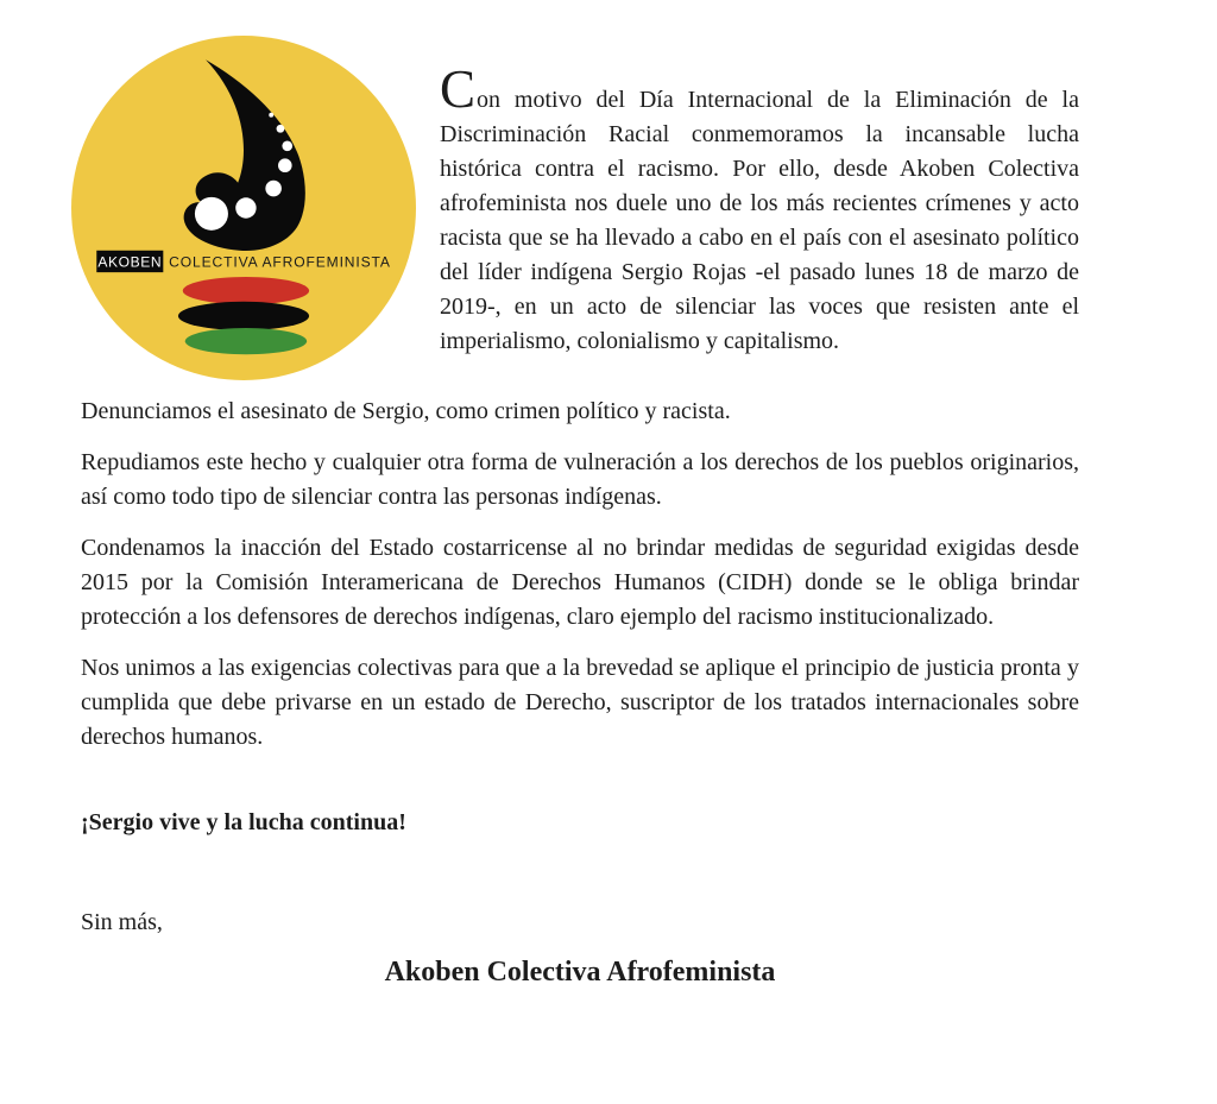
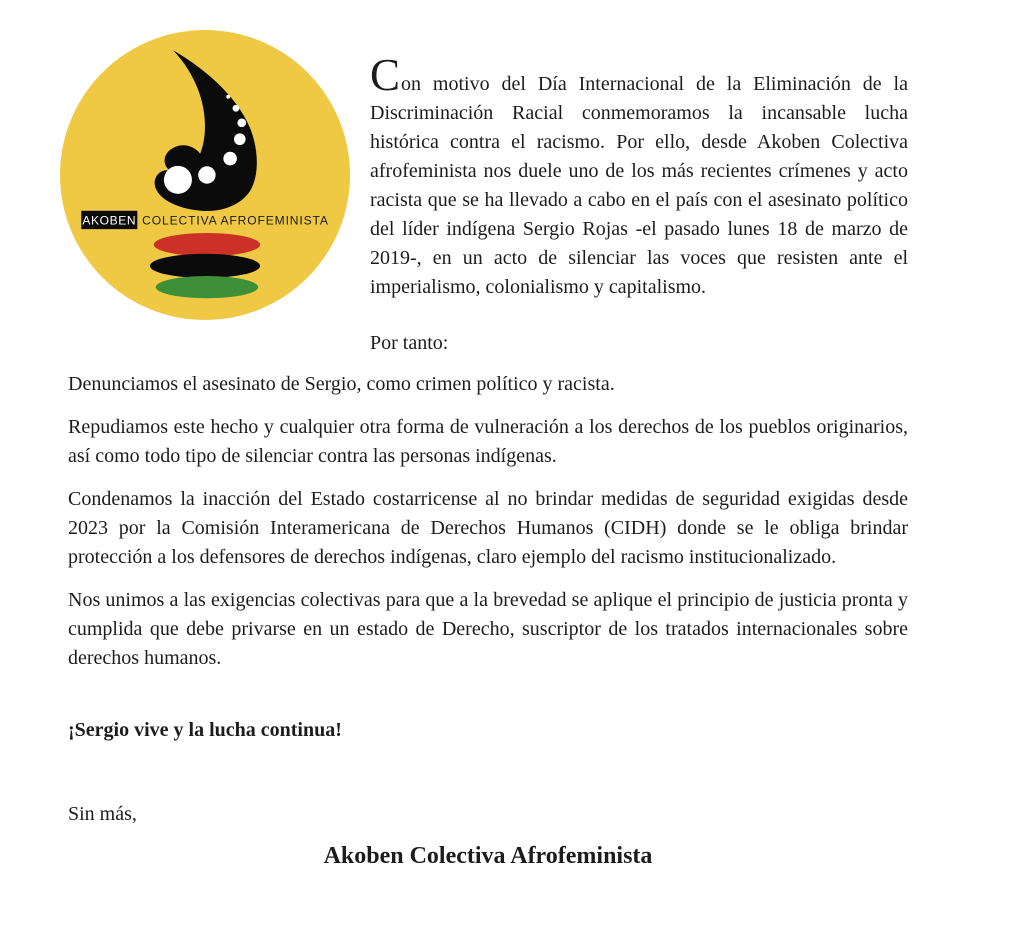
  AKOBEN
  COLECTIVA AFROFEMINISTA
  Con motivo del Día Internacional de la Eliminación de la Discriminación Racial conmemoramos la incansable lucha histórica contra el racismo. Por ello, desde Akoben Colectiva afrofeminista nos duele uno de los más recientes crímenes y acto racista que se ha llevado a cabo en el país con el asesinato político del líder indígena Sergio Rojas -el pasado lunes 18 de marzo de 2019-, en un acto de silenciar las voces que resisten ante el imperialismo, colonialismo y capitalismo.
+ Por tanto:
  Denunciamos el asesinato de Sergio, como crimen político y racista.
  Repudiamos este hecho y cualquier otra forma de vulneración a los derechos de los pueblos originarios, así como todo tipo de silenciar contra las personas indígenas.
- Condenamos la inacción del Estado costarricense al no brindar medidas de seguridad exigidas desde 2015 por la Comisión Interamericana de Derechos Humanos (CIDH) donde se le obliga brindar protección a los defensores de derechos indígenas, claro ejemplo del racismo institucionalizado.
+ Condenamos la inacción del Estado costarricense al no brindar medidas de seguridad exigidas desde 2023 por la Comisión Interamericana de Derechos Humanos (CIDH) donde se le obliga brindar protección a los defensores de derechos indígenas, claro ejemplo del racismo institucionalizado.
  Nos unimos a las exigencias colectivas para que a la brevedad se aplique el principio de justicia pronta y cumplida que debe privarse en un estado de Derecho, suscriptor de los tratados internacionales sobre derechos humanos.
  ¡Sergio vive y la lucha continua!
  Sin más,
  Akoben Colectiva Afrofeminista
